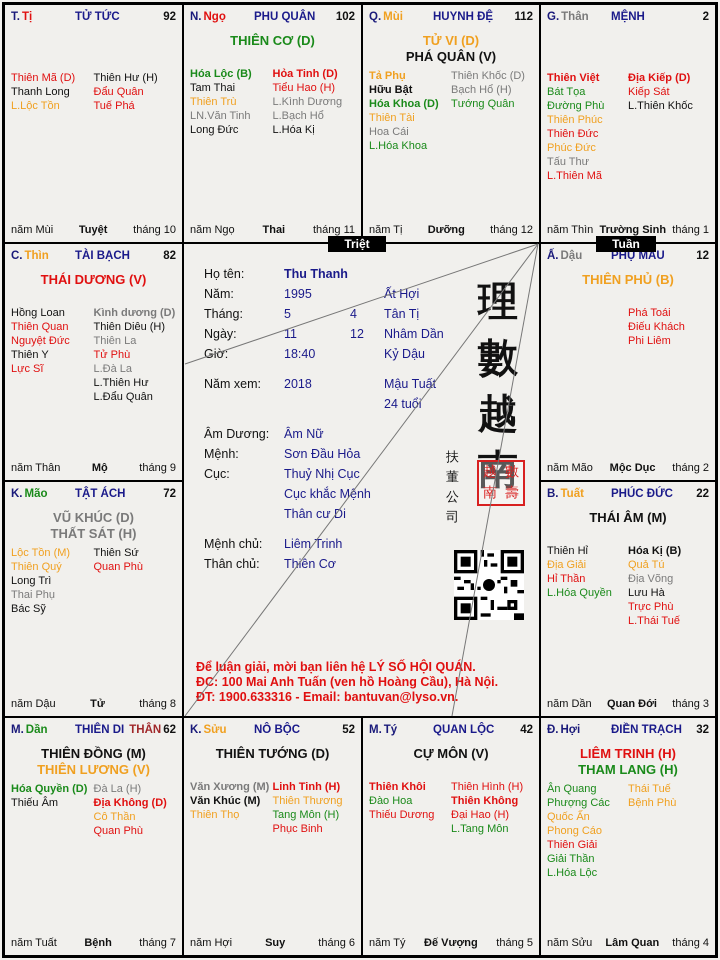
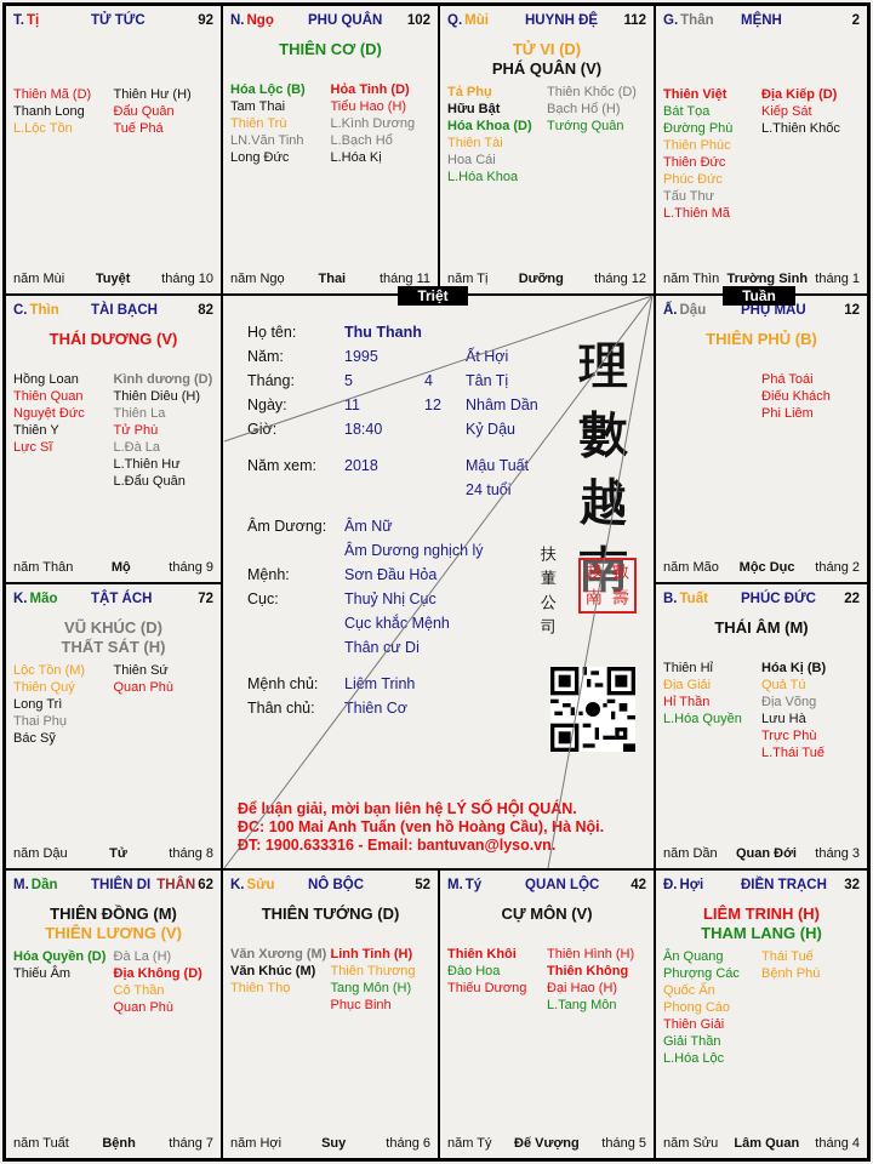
  T. Tị
  TỬ TỨC
  92
  Thiên Mã (D)
  Thanh Long
  L.Lộc Tồn
  Thiên Hư (H)
  Đẩu Quân
  Tuế Phá
  năm Mùi
  Tuyệt
  tháng 10
  N. Ngọ
  PHU QUÂN
  102
  THIÊN CƠ (D)
  Hóa Lộc (B)
  Tam Thai
  Thiên Trù
  LN.Văn Tinh
  Long Đức
  Hỏa Tinh (D)
  Tiểu Hao (H)
  L.Kình Dương
  L.Bạch Hổ
  L.Hóa Kị
  năm Ngọ
  Thai
  tháng 11
  Q. Mùi
  HUYNH ĐỆ
  112
  TỬ VI (D)
  PHÁ QUÂN (V)
  Tả Phụ
  Hữu Bật
  Hóa Khoa (D)
  Thiên Tài
  Hoa Cái
  L.Hóa Khoa
  Thiên Khốc (D)
  Bạch Hổ (H)
  Tướng Quân
  năm Tị
  Dưỡng
  tháng 12
  G. Thân
  MỆNH
  2
  Thiên Việt
  Bát Tọa
  Đường Phù
  Thiên Phúc
  Thiên Đức
  Phúc Đức
  Tấu Thư
  L.Thiên Mã
  Địa Kiếp (D)
  Kiếp Sát
  L.Thiên Khốc
  năm Thìn
  Trường Sinh
  tháng 1
  C. Thìn
  TÀI BẠCH
  82
  THÁI DƯƠNG (V)
  Hồng Loan
  Thiên Quan
  Nguyệt Đức
  Thiên Y
  Lực Sĩ
  Kình dương (D)
  Thiên Diêu (H)
  Thiên La
  Tử Phù
  L.Đà La
  L.Thiên Hư
  L.Đẩu Quân
  năm Thân
  Mộ
  tháng 9
  Ấ. Dậu
  PHỤ MẪU
  12
  THIÊN PHỦ (B)
  Phá Toái
  Điếu Khách
  Phi Liêm
  năm Mão
  Mộc Dục
  tháng 2
  K. Mão
  TẬT ÁCH
  72
  VŨ KHÚC (D)
  THẤT SÁT (H)
  Lộc Tồn (M)
  Thiên Quý
  Long Trì
  Thai Phụ
  Bác Sỹ
  Thiên Sứ
  Quan Phù
  năm Dậu
  Tử
  tháng 8
  B. Tuất
  PHÚC ĐỨC
  22
  THÁI ÂM (M)
  Thiên Hỉ
  Địa Giải
  Hỉ Thần
  L.Hóa Quyền
  Hóa Kị (B)
  Quả Tú
  Địa Võng
  Lưu Hà
  Trực Phù
  L.Thái Tuế
  năm Dần
  Quan Đới
  tháng 3
  M. Dần
  THIÊN DI
  THÂN
  62
  THIÊN ĐỒNG (M)
  THIÊN LƯƠNG (V)
  Hóa Quyền (D)
  Thiếu Âm
  Đà La (H)
  Địa Không (D)
  Cô Thần
  Quan Phù
  năm Tuất
  Bệnh
  tháng 7
  K. Sửu
  NÔ BỘC
  52
  THIÊN TƯỚNG (D)
  Văn Xương (M)
  Văn Khúc (M)
  Thiên Thọ
  Linh Tinh (H)
  Thiên Thương
  Tang Môn (H)
  Phục Binh
  năm Hợi
  Suy
  tháng 6
  M. Tý
  QUAN LỘC
  42
  CỰ MÔN (V)
  Thiên Khôi
  Đào Hoa
  Thiếu Dương
  Thiên Hình (H)
  Thiên Không
  Đại Hao (H)
  L.Tang Môn
  năm Tý
  Đế Vượng
  tháng 5
  Đ. Hợi
  ĐIỀN TRẠCH
  32
  LIÊM TRINH (H)
  THAM LANG (H)
  Ân Quang
  Phượng Các
  Quốc Ấn
  Phong Cáo
  Thiên Giải
  Giải Thần
  L.Hóa Lộc
  Thái Tuế
  Bệnh Phù
  năm Sửu
  Lâm Quan
  tháng 4
  Họ tên:
  Thu Thanh
  Năm:
  1995
  Ất Hợi
  Tháng:
  5
  4
  Tân Tị
  Ngày:
  11
  12
  Nhâm Dần
  Gờ:
  18:40
  Kỷ Dậu
  Năm xem:
  2018
  Mậu Tuất
  24 tuổi
  Âm Dương:
  Âm Nữ
+ Âm Dương nghịch lý
  Mệnh:
  Sơn Đầu Hỏa
  Cục:
  Thuỷ Nhị Cục
  Cục khắc Mệnh
  Thân cư Di
  Mệnh chủ:
  Liêm Trinh
  Thân chủ:
  Thiên Cơ
  理
  數
  越
  南
  扶
  董
  公
  司
  越
  數
  南
  壽
  Để luận giải, mời bạn liên hệ LÝ SỐ HỘI QUÁN.
  ĐC: 100 Mai Anh Tuấn (ven hồ Hoàng Cầu), Hà Nội.
  ĐT: 1900.633316 - Email: bantuvan@lyso.vn.
  Triệt
  Tuần
